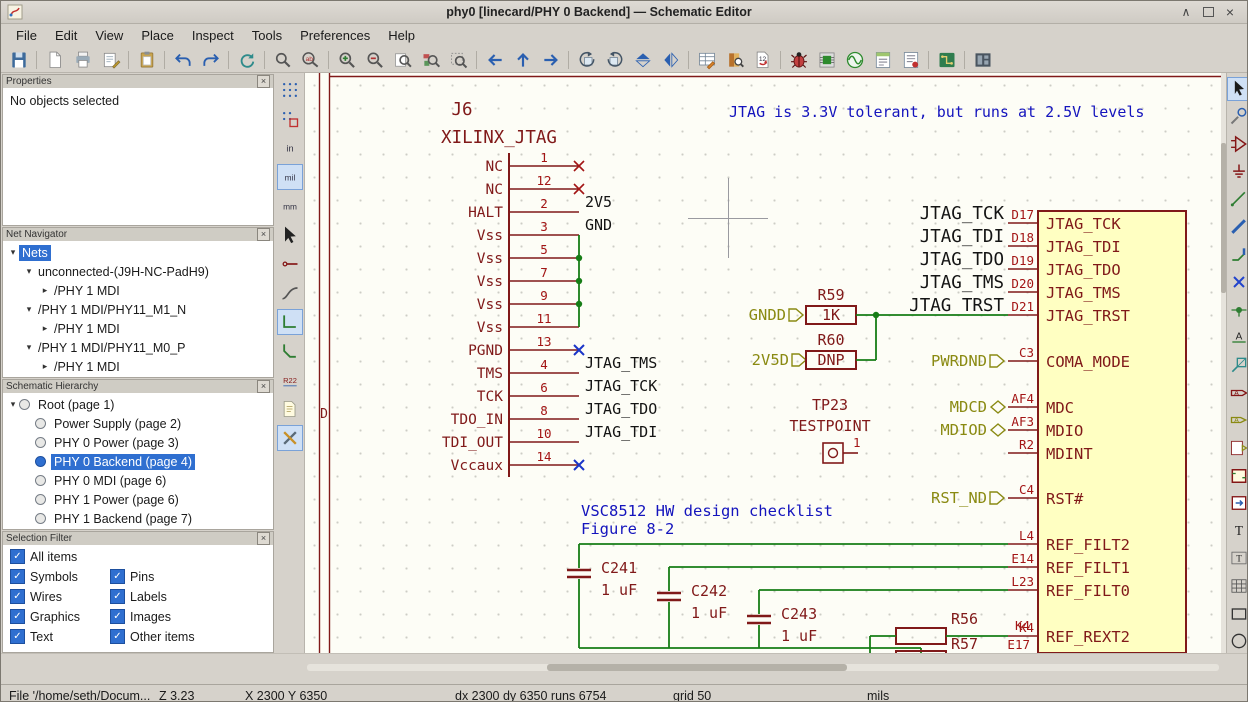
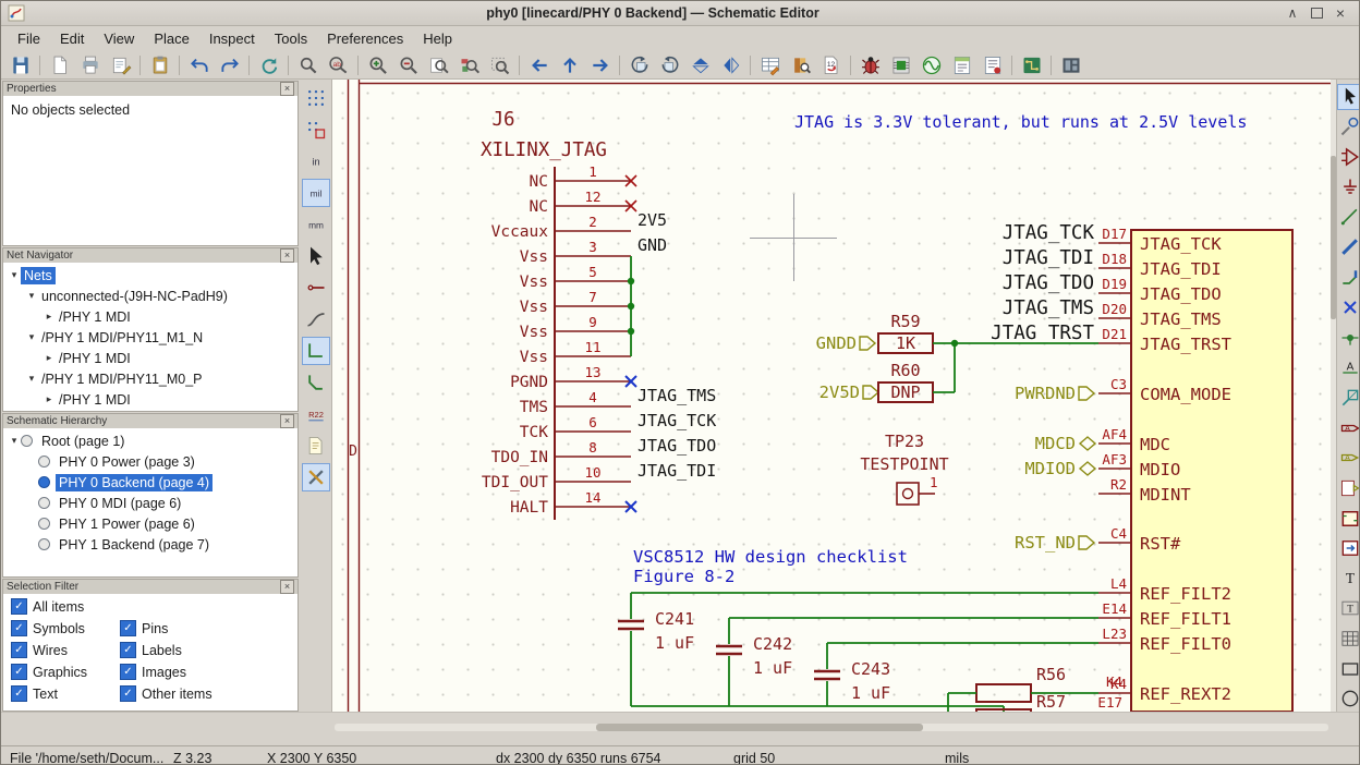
  phy0 [linecard/PHY 0 Backend] — Schematic Editor
  ∧
  ×
  File
  Edit
  View
  Place
  Inspect
  Tools
  Preferences
  Help
  Properties
  ×
  No objects selected
  Net Navigator
  ×
  ▾
  Nets
  ▾
  unconnected-(J9H-NC-PadH9)
  ▸
  /PHY 1 MDI
  ▾
  /PHY 1 MDI/PHY11_M1_N
  ▸
  /PHY 1 MDI
  ▾
  /PHY 1 MDI/PHY11_M0_P
  ▸
  /PHY 1 MDI
  Schematic Hierarchy
  ×
  ▾
  Root (page 1)
- Power Supply (page 2)
  PHY 0 Power (page 3)
  PHY 0 Backend (page 4)
  PHY 0 MDI (page 6)
  PHY 1 Power (page 6)
  PHY 1 Backend (page 7)
  Selection Filter
  ×
  ✓
  All items
  ✓
  Symbols
  ✓
  Pins
  ✓
  Wires
  ✓
  Labels
  ✓
  Graphics
  ✓
  Images
  ✓
  Text
  ✓
  Other items
  in
  mil
  mm
  R22
  D
  JTAG is 3.3V tolerant, but runs at 2.5V levels
  J6
  XILINX_JTAG
  NC
  1
  NC
  12
- HALT
+ Vccaux
  2
  Vss
  3
  Vss
  5
  Vss
  7
  Vss
  9
  Vss
  11
  PGND
  13
  TMS
  4
  TCK
  6
  TDO_IN
  8
  TDI_OUT
  10
- Vccaux
+ HALT
  14
  2V5
  GND
  JTAG_TMS
  JTAG_TCK
  JTAG_TDO
  JTAG_TDI
  JTAG_TCK
  D17
  JTAG_TDI
  D18
  JTAG_TDO
  D19
  JTAG_TMS
  D20
  JTAG_TRST
  D21
  COMA_MODE
  C3
  MDC
  AF4
  MDIO
  AF3
  MDINT
  R2
  RST#
  C4
  REF_FILT2
  L4
  REF_FILT1
  E14
  REF_FILT0
  L23
  REF_REXT2
  K4
  JTAG_TCK
  JTAG_TDI
  JTAG_TDO
  JTAG_TMS
  JTAG_TRST
  GNDD
  2V5D
  PWRDND
  MDCD
  MDIOD
  RST_ND
  R59
  1K
  R60
  DNP
  TP23
  TESTPOINT
  1
  VSC8512 HW design checklist
  Figure 8-2
  C241
  1 uF
  C242
  1 uF
  C243
  1 uF
  R56
  K4
  R57
  E17
  A
  A
  A
  T
  T
  File '/home/seth/Docum...
  Z 3.23
  X 2300 Y 6350
  dx 2300 dy 6350 runs 6754
  grid 50
  mils
